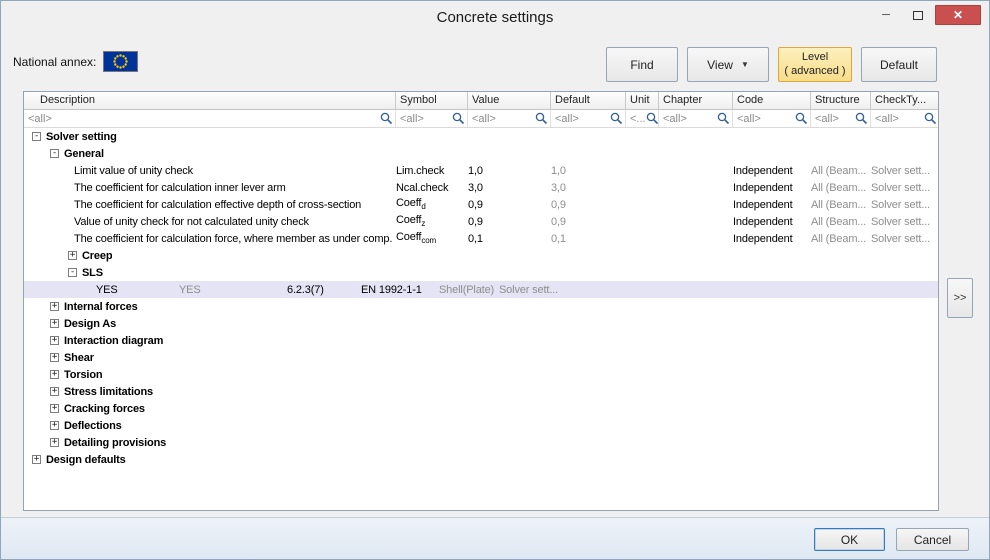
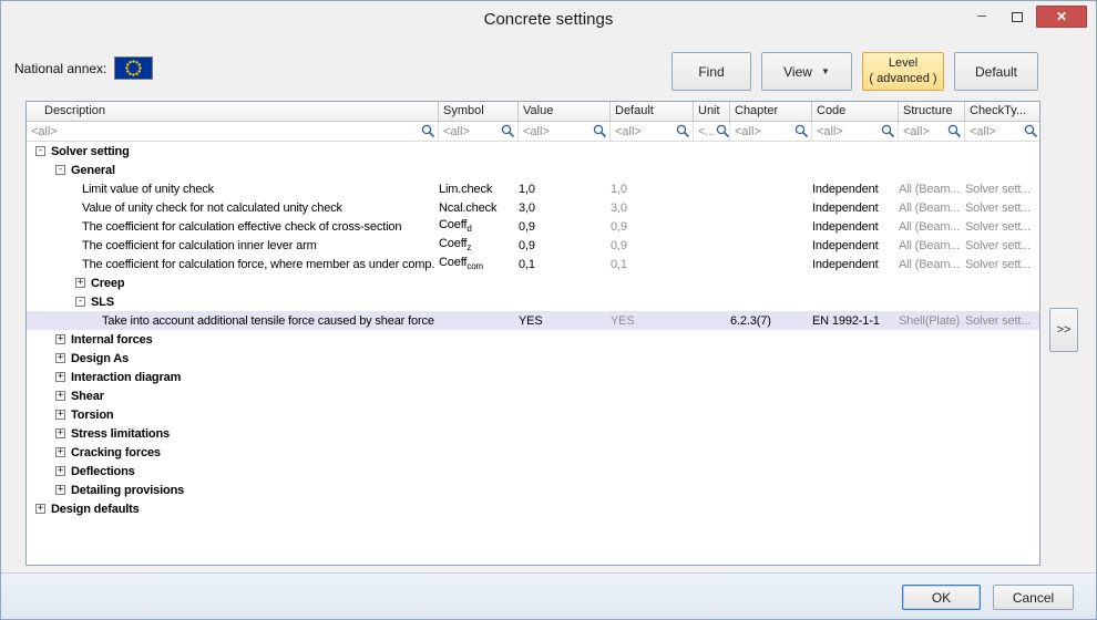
  Concrete settings
  ─
  ✕
  National annex:
  Find
  View
  ▼
  Level
  ( advanced )
  Default
  Description
  Symbol
  Value
  Default
  Unit
  Chapter
  Code
  Structure
  CheckTy...
  <all>
  <all>
  <all>
  <all>
  <...
  <all>
  <all>
  <all>
  <all>
  -
  Solver setting
  -
  General
  Limit value of unity check
  Lim.check
  1,0
  1,0
  Independent
  All (Beam...
  Solver sett...
- The coefficient for calculation inner lever arm
+ Value of unity check for not calculated unity check
  Ncal.check
  3,0
  3,0
  Independent
  All (Beam...
  Solver sett...
- The coefficient for calculation effective depth of cross-section
+ The coefficient for calculation effective check of cross-section
  Coeffd
  0,9
  0,9
  Independent
  All (Beam...
  Solver sett...
- Value of unity check for not calculated unity check
+ The coefficient for calculation inner lever arm
  Coeffz
  0,9
  0,9
  Independent
  All (Beam...
  Solver sett...
  The coefficient for calculation force, where member as under comp.
  Coeffcom
  0,1
  0,1
  Independent
  All (Beam...
  Solver sett...
  +
  Creep
  -
  SLS
+ Take into account additional tensile force caused by shear force
  YES
  YES
  6.2.3(7)
  EN 1992-1-1
  Shell(Plate)
  Solver sett...
  +
  Internal forces
  +
  Design As
  +
  Interaction diagram
  +
  Shear
  +
  Torsion
  +
  Stress limitations
  +
  Cracking forces
  +
  Deflections
  +
  Detailing provisions
  +
  Design defaults
  >>
  OK
  Cancel
